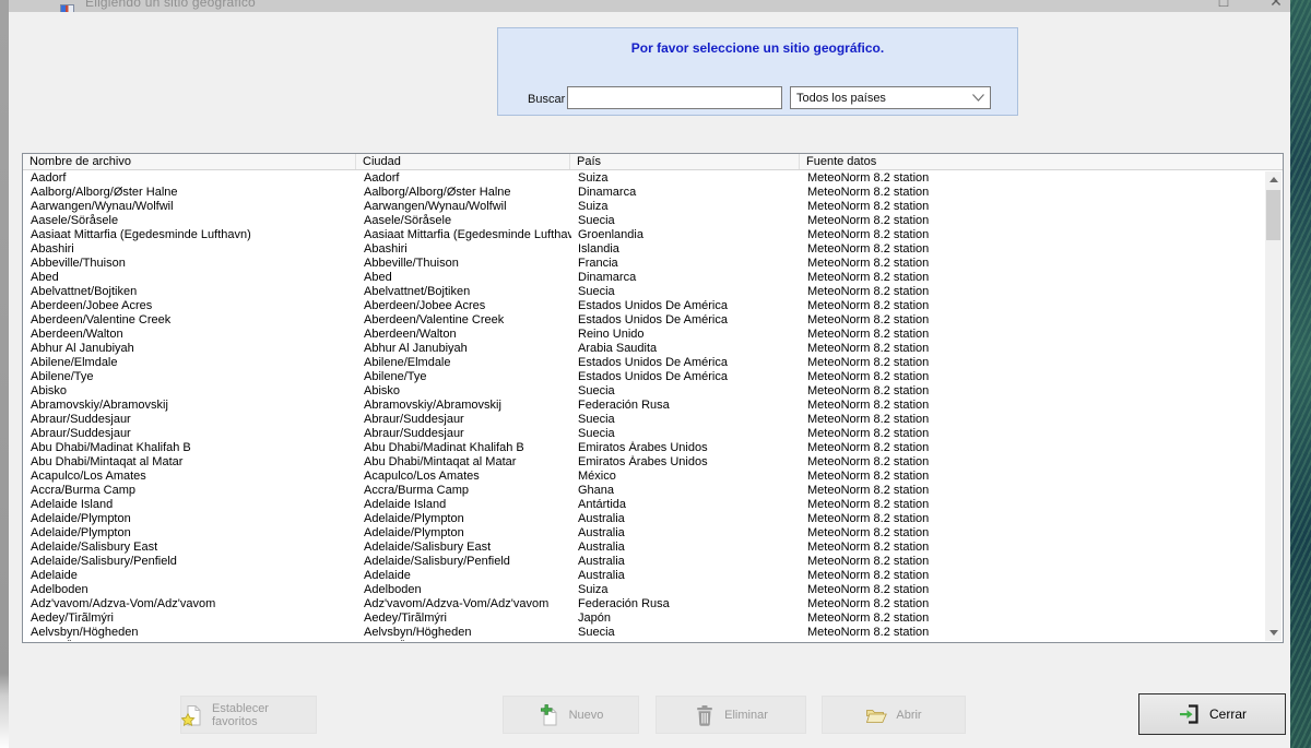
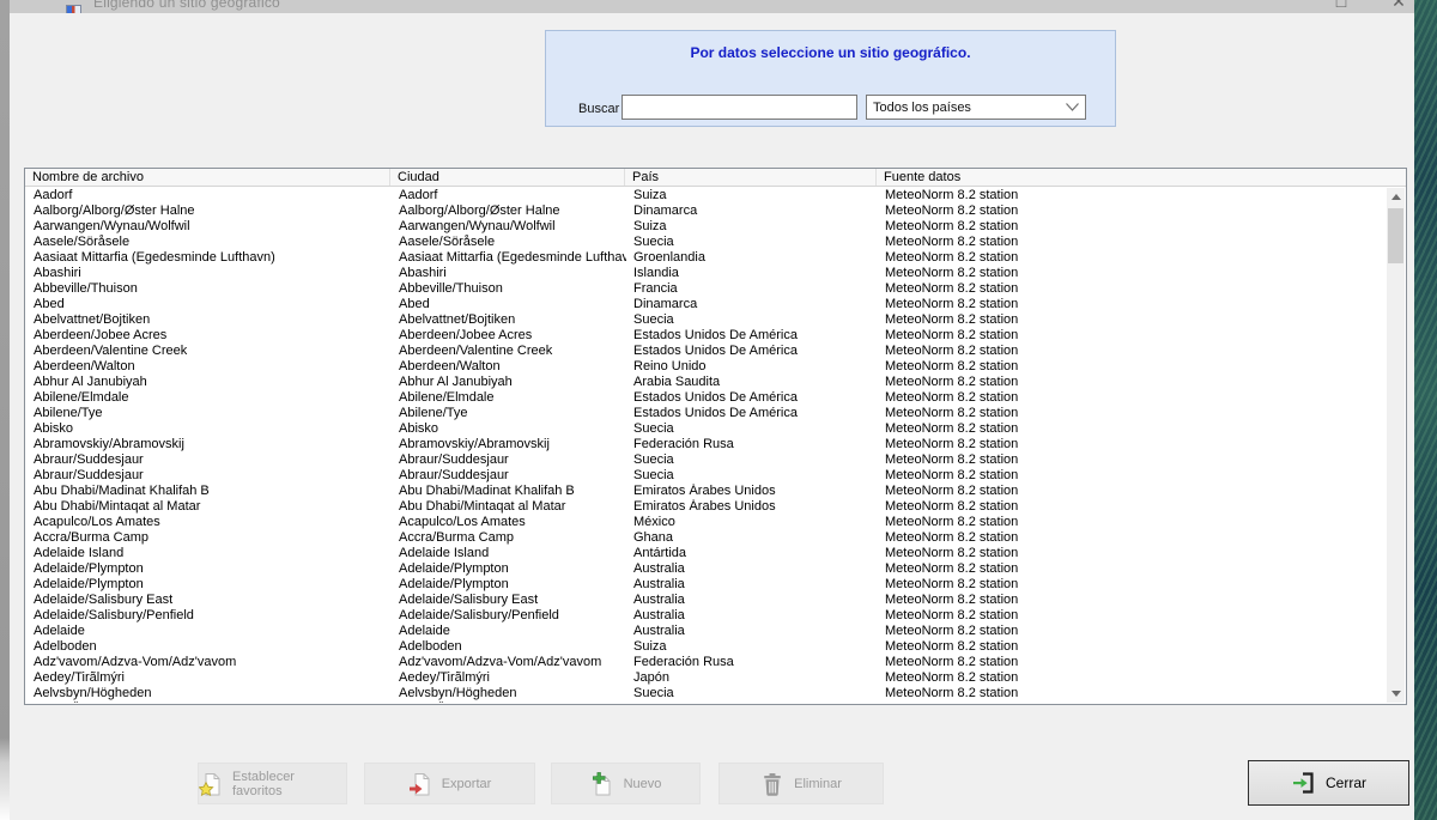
  Eligiendo un sitio geográfico
  □
  ✕
- Por favor seleccione un sitio geográfico.
+ Por datos seleccione un sitio geográfico.
  Buscar
  Todos los países
  Nombre de archivo
  Ciudad
  País
  Fuente datos
  Aadorf
  Aadorf
  Suiza
  MeteoNorm 8.2 station
  Aalborg/Alborg/Øster Halne
  Aalborg/Alborg/Øster Halne
  Dinamarca
  MeteoNorm 8.2 station
  Aarwangen/Wynau/Wolfwil
  Aarwangen/Wynau/Wolfwil
  Suiza
  MeteoNorm 8.2 station
  Aasele/Söråsele
  Aasele/Söråsele
  Suecia
  MeteoNorm 8.2 station
  Aasiaat Mittarfia (Egedesminde Lufthavn)
  Aasiaat Mittarfia (Egedesminde Lufthav
  Groenlandia
  MeteoNorm 8.2 station
  Abashiri
  Abashiri
  Islandia
  MeteoNorm 8.2 station
  Abbeville/Thuison
  Abbeville/Thuison
  Francia
  MeteoNorm 8.2 station
  Abed
  Abed
  Dinamarca
  MeteoNorm 8.2 station
  Abelvattnet/Bojtiken
  Abelvattnet/Bojtiken
  Suecia
  MeteoNorm 8.2 station
  Aberdeen/Jobee Acres
  Aberdeen/Jobee Acres
  Estados Unidos De América
  MeteoNorm 8.2 station
  Aberdeen/Valentine Creek
  Aberdeen/Valentine Creek
  Estados Unidos De América
  MeteoNorm 8.2 station
  Aberdeen/Walton
  Aberdeen/Walton
  Reino Unido
  MeteoNorm 8.2 station
  Abhur Al Janubiyah
  Abhur Al Janubiyah
  Arabia Saudita
  MeteoNorm 8.2 station
  Abilene/Elmdale
  Abilene/Elmdale
  Estados Unidos De América
  MeteoNorm 8.2 station
  Abilene/Tye
  Abilene/Tye
  Estados Unidos De América
  MeteoNorm 8.2 station
  Abisko
  Abisko
  Suecia
  MeteoNorm 8.2 station
  Abramovskiy/Abramovskij
  Abramovskiy/Abramovskij
  Federación Rusa
  MeteoNorm 8.2 station
  Abraur/Suddesjaur
  Abraur/Suddesjaur
  Suecia
  MeteoNorm 8.2 station
  Abraur/Suddesjaur
  Abraur/Suddesjaur
  Suecia
  MeteoNorm 8.2 station
  Abu Dhabi/Madinat Khalifah B
  Abu Dhabi/Madinat Khalifah B
  Emiratos Árabes Unidos
  MeteoNorm 8.2 station
  Abu Dhabi/Mintaqat al Matar
  Abu Dhabi/Mintaqat al Matar
  Emiratos Árabes Unidos
  MeteoNorm 8.2 station
  Acapulco/Los Amates
  Acapulco/Los Amates
  México
  MeteoNorm 8.2 station
  Accra/Burma Camp
  Accra/Burma Camp
  Ghana
  MeteoNorm 8.2 station
  Adelaide Island
  Adelaide Island
  Antártida
  MeteoNorm 8.2 station
  Adelaide/Plympton
  Adelaide/Plympton
  Australia
  MeteoNorm 8.2 station
  Adelaide/Plympton
  Adelaide/Plympton
  Australia
  MeteoNorm 8.2 station
  Adelaide/Salisbury East
  Adelaide/Salisbury East
  Australia
  MeteoNorm 8.2 station
  Adelaide/Salisbury/Penfield
  Adelaide/Salisbury/Penfield
  Australia
  MeteoNorm 8.2 station
  Adelaide
  Adelaide
  Australia
  MeteoNorm 8.2 station
  Adelboden
  Adelboden
  Suiza
  MeteoNorm 8.2 station
  Adz'vavom/Adzva-Vom/Adz'vavom
  Adz'vavom/Adzva-Vom/Adz'vavom
  Federación Rusa
  MeteoNorm 8.2 station
  Aedey/Tirãlmýri
  Aedey/Tirãlmýri
  Japón
  MeteoNorm 8.2 station
  Aelvsbyn/Högheden
  Aelvsbyn/Högheden
  Suecia
  MeteoNorm 8.2 station
  Establecer favoritos
+ Exportar
  Nuevo
  Eliminar
- Abrir
  Cerrar
